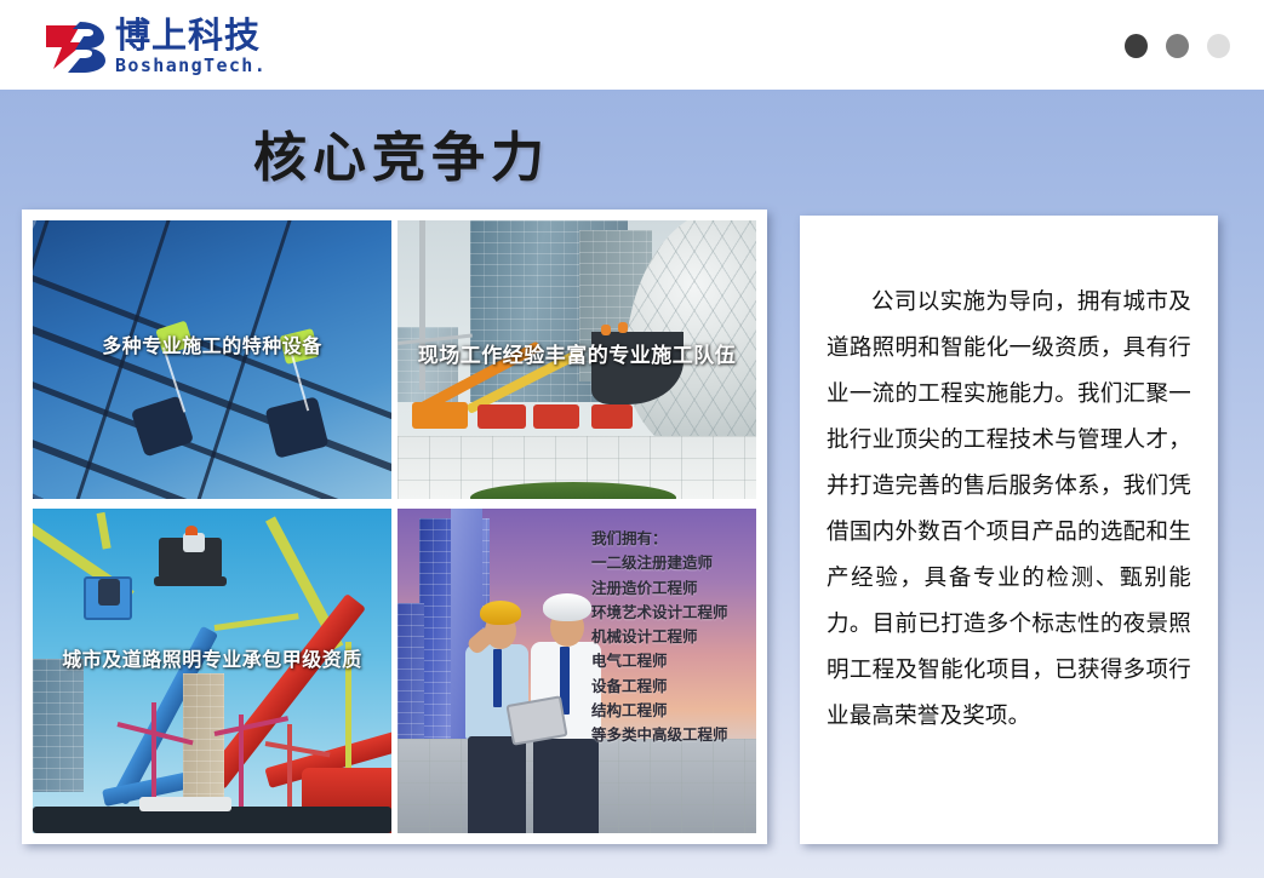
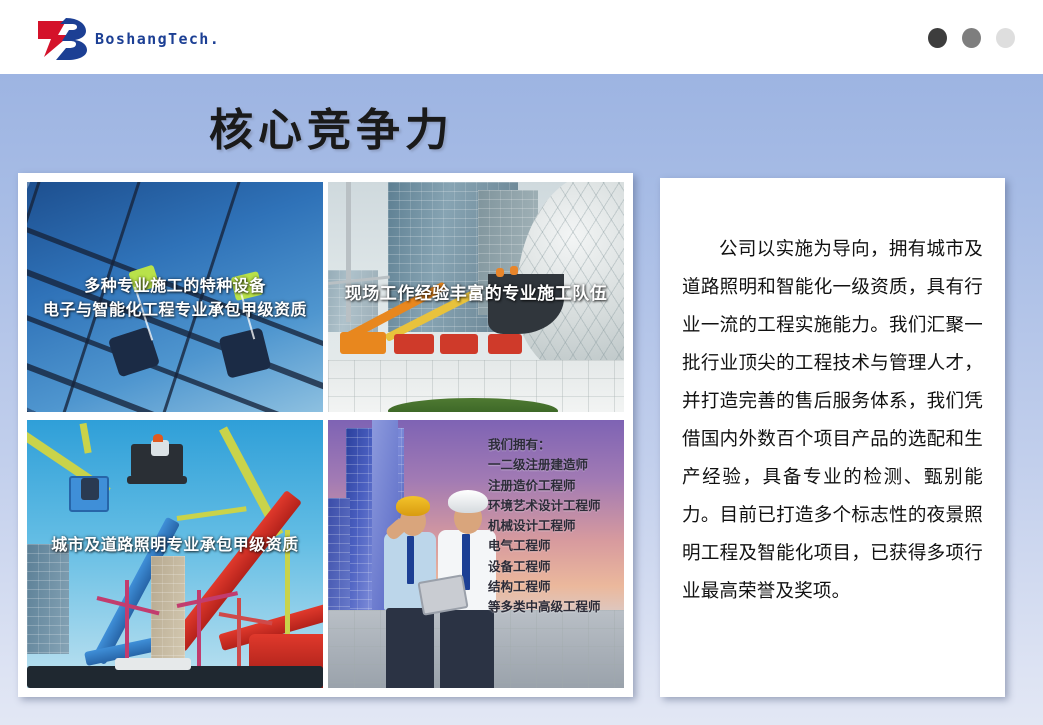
- 博上科技
  BoshangTech.
  核心竞争力
  多种专业施工的特种设备
+ 电子与智能化工程专业承包甲级资质
  现场工作经验丰富的专业施工队伍
  城市及道路照明专业承包甲级资质
  我们拥有：
  一二级注册建造师
  注册造价工程师
  环境艺术设计工程师
  机械设计工程师
  电气工程师
  设备工程师
  结构工程师
  等多类中高级工程师
  公司以实施为导向，拥有城市及道路照明和智能化一级资质，具有行业一流的工程实施能力。我们汇聚一批行业顶尖的工程技术与管理人才，并打造完善的售后服务体系，我们凭借国内外数百个项目产品的选配和生产经验，具备专业的检测、甄别能力。目前已打造多个标志性的夜景照明工程及智能化项目，已获得多项行业最高荣誉及奖项。
